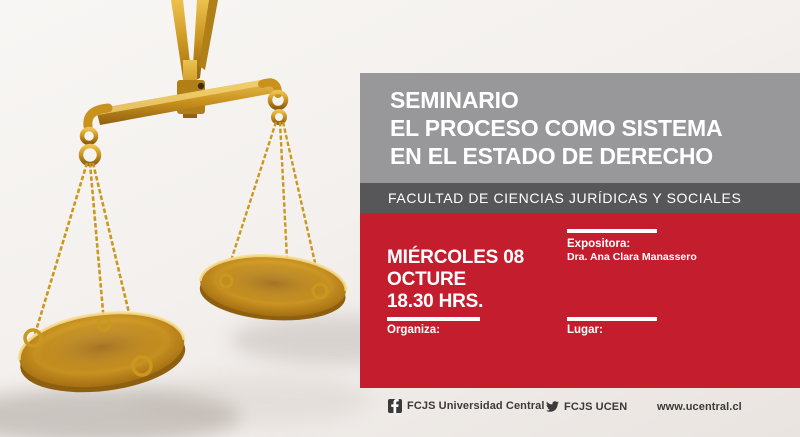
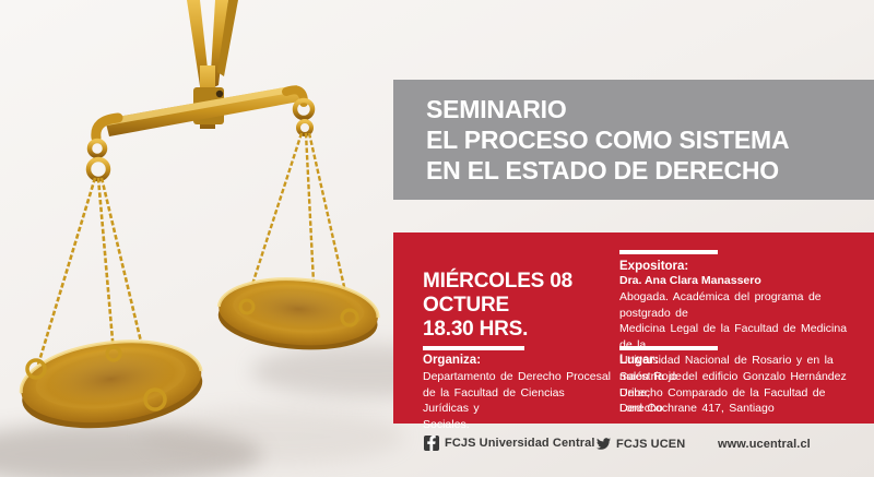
  SEMINARIO
  EL PROCESO COMO SISTEMA
  EN EL ESTADO DE DERECHO
- FACULTAD DE CIENCIAS JURÍDICAS Y SOCIALES
  MIÉRCOLES 08
  OCTURE
  18.30 HRS.
  Organiza:
+ Departamento de Derecho Procesal
+ de la Facultad de Ciencias Jurídicas y
+ Sociales.
  Expositora:
  Dra. Ana Clara Manassero
+ Abogada. Académica del programa de postgrado de
+ Medicina Legal de la Facultad de Medicina de la
+ Universidad Nacional de Rosario y en la maestría de
+ Derecho Comparado de la Facultad de Derecho.
  Lugar:
+ Salón Rojo del edificio Gonzalo Hernández Uribe,
+ Lord Cochrane 417, Santiago
  FCJS Universidad Central
  FCJS UCEN
  www.ucentral.cl
